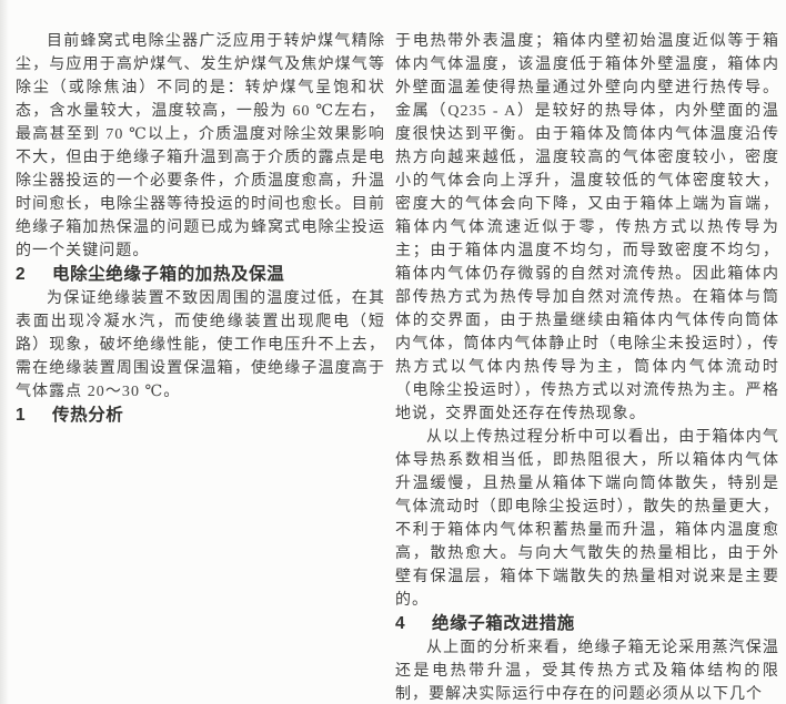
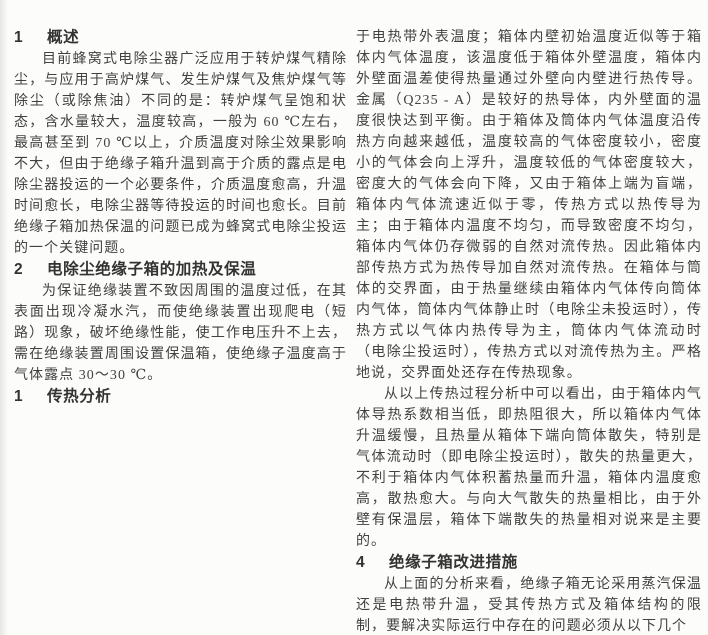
+ 1 概述
  目前蜂窝式电除尘器广泛应用于转炉煤气精除尘，与应用于高炉煤气、发生炉煤气及焦炉煤气等除尘（或除焦油）不同的是：转炉煤气呈饱和状态，含水量较大，温度较高，一般为 60 ℃左右，最高甚至到 70 ℃以上，介质温度对除尘效果影响不大，但由于绝缘子箱升温到高于介质的露点是电除尘器投运的一个必要条件，介质温度愈高，升温时间愈长，电除尘器等待投运的时间也愈长。目前绝缘子箱加热保温的问题已成为蜂窝式电除尘投运的一个关键问题。
  2 电除尘绝缘子箱的加热及保温
- 为保证绝缘装置不致因周围的温度过低，在其表面出现冷凝水汽，而使绝缘装置出现爬电（短路）现象，破坏绝缘性能，使工作电压升不上去，需在绝缘装置周围设置保温箱，使绝缘子温度高于气体露点 20～30 ℃。
+ 为保证绝缘装置不致因周围的温度过低，在其表面出现冷凝水汽，而使绝缘装置出现爬电（短路）现象，破坏绝缘性能，使工作电压升不上去，需在绝缘装置周围设置保温箱，使绝缘子温度高于气体露点 30～30 ℃。
  1 传热分析
  于电热带外表温度；箱体内壁初始温度近似等于箱体内气体温度，该温度低于箱体外壁温度，箱体内外壁面温差使得热量通过外壁向内壁进行热传导。金属（Q235 - A）是较好的热导体，内外壁面的温度很快达到平衡。由于箱体及筒体内气体温度沿传热方向越来越低，温度较高的气体密度较小，密度小的气体会向上浮升，温度较低的气体密度较大，密度大的气体会向下降，又由于箱体上端为盲端，箱体内气体流速近似于零，传热方式以热传导为主；由于箱体内温度不均匀，而导致密度不均匀，箱体内气体仍存微弱的自然对流传热。因此箱体内部传热方式为热传导加自然对流传热。在箱体与筒体的交界面，由于热量继续由箱体内气体传向筒体内气体，筒体内气体静止时（电除尘未投运时），传热方式以气体内热传导为主，筒体内气体流动时（电除尘投运时），传热方式以对流传热为主。严格地说，交界面处还存在传热现象。
  从以上传热过程分析中可以看出，由于箱体内气体导热系数相当低，即热阻很大，所以箱体内气体升温缓慢，且热量从箱体下端向筒体散失，特别是气体流动时（即电除尘投运时），散失的热量更大，不利于箱体内气体积蓄热量而升温，箱体内温度愈高，散热愈大。与向大气散失的热量相比，由于外壁有保温层，箱体下端散失的热量相对说来是主要的。
  4 绝缘子箱改进措施
  从上面的分析来看，绝缘子箱无论采用蒸汽保温还是电热带升温，受其传热方式及箱体结构的限制，要解决实际运行中存在的问题必须从以下几个
